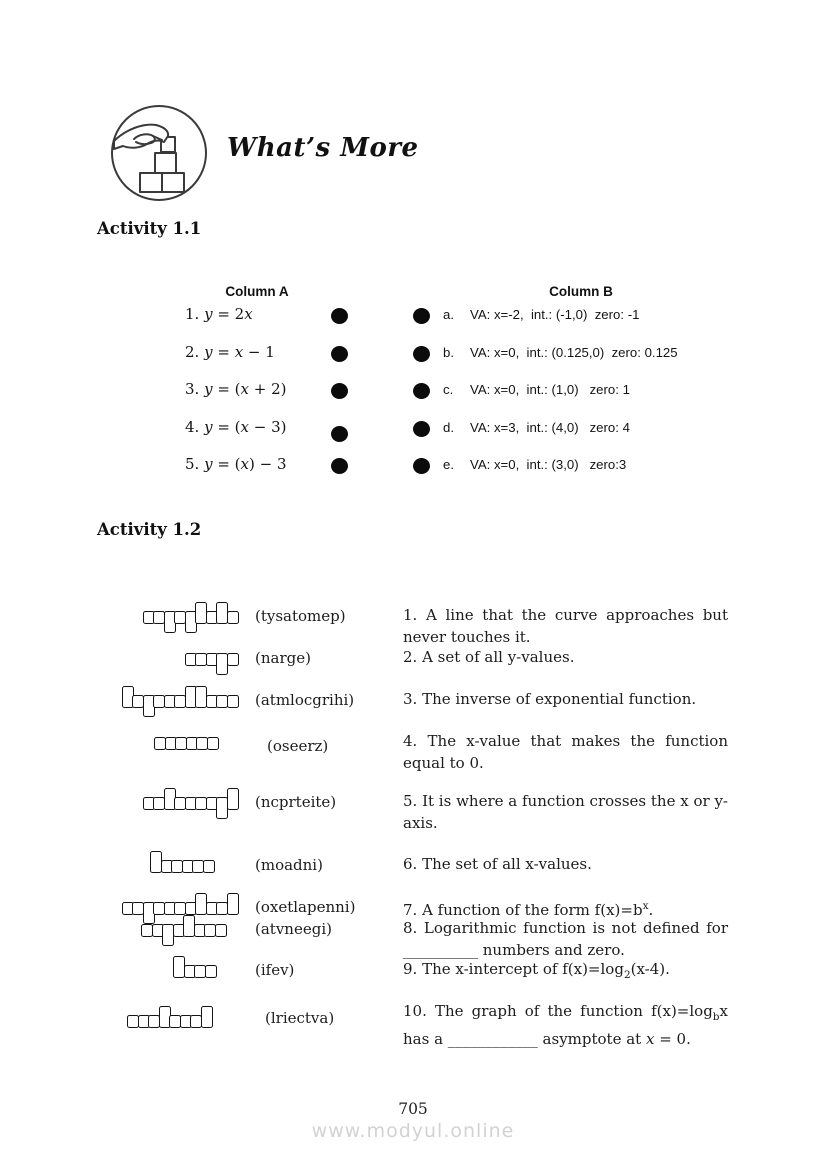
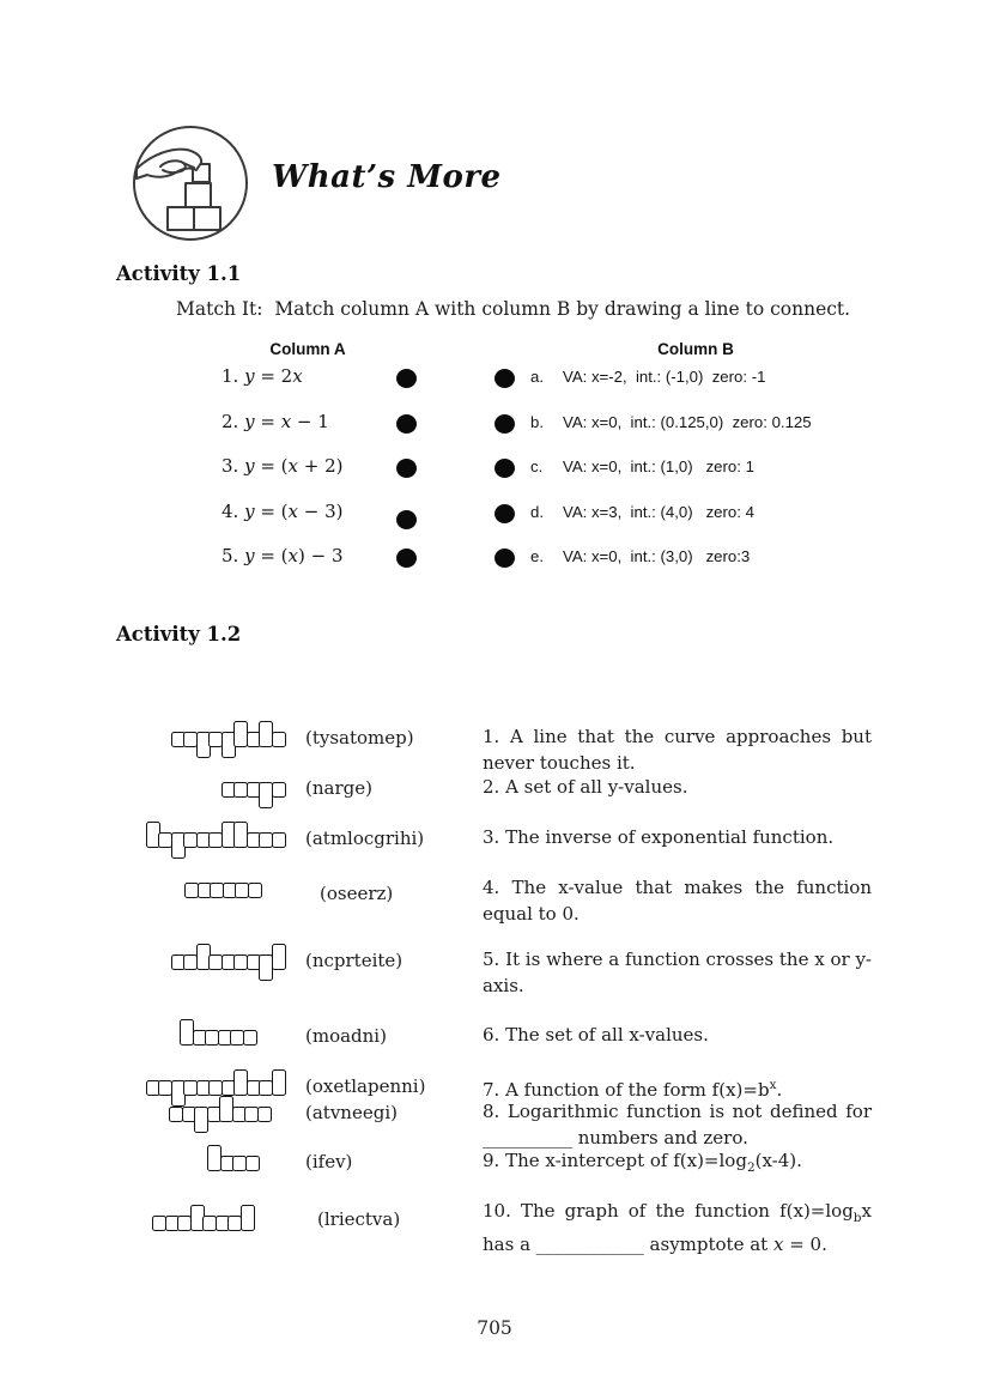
  What’s More
  Activity 1.1
+ Match It: Match column A with column B by drawing a line to connect.
  Column A
  Column B
  1. y = 2x
  a. VA: x=-2, int.: (-1,0) zero: -1
  2. y = x − 1
  b. VA: x=0, int.: (0.125,0) zero: 0.125
  3. y = (x + 2)
  c. VA: x=0, int.: (1,0) zero: 1
  4. y = (x − 3)
  d. VA: x=3, int.: (4,0) zero: 4
  5. y = (x) − 3
  e. VA: x=0, int.: (3,0) zero:3
  Activity 1.2
  (tysatomep)
  1. A line that the curve approaches but never touches it.
  (narge)
  2. A set of all y-values.
  (atmlocgrihi)
  3. The inverse of exponential function.
  (oseerz)
  4. The x-value that makes the function equal to 0.
  (ncprteite)
  5. It is where a function crosses the x or y-axis.
  (moadni)
  6. The set of all x-values.
  (oxetlapenni)
  7. A function of the form f(x)=bx.
  (atvneegi)
  8. Logarithmic function is not defined for __________ numbers and zero.
  (ifev)
  9. The x-intercept of f(x)=log2(x-4).
  (lriectva)
  10. The graph of the function f(x)=logbx has a ____________ asymptote at x = 0.
  705
- www.modyul.online
